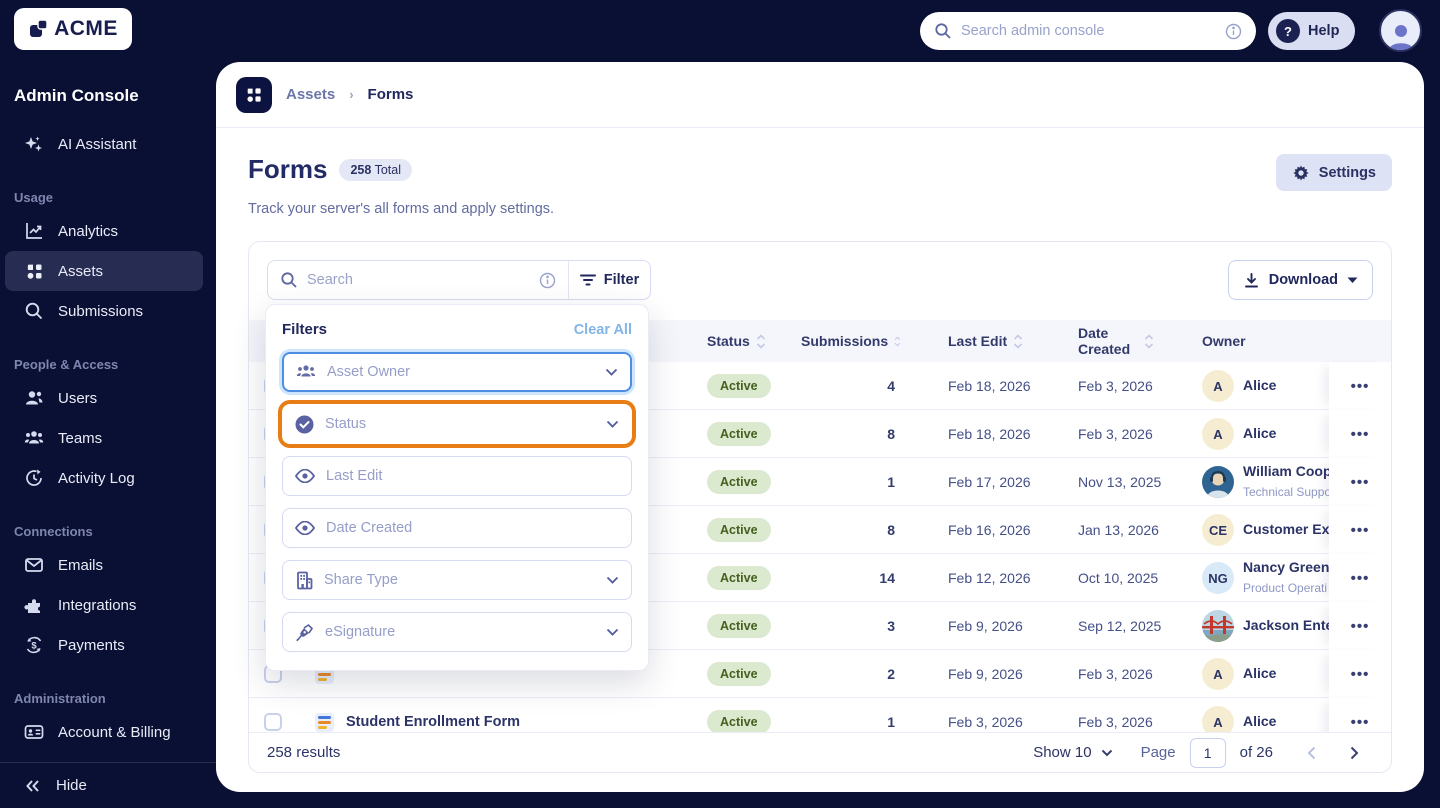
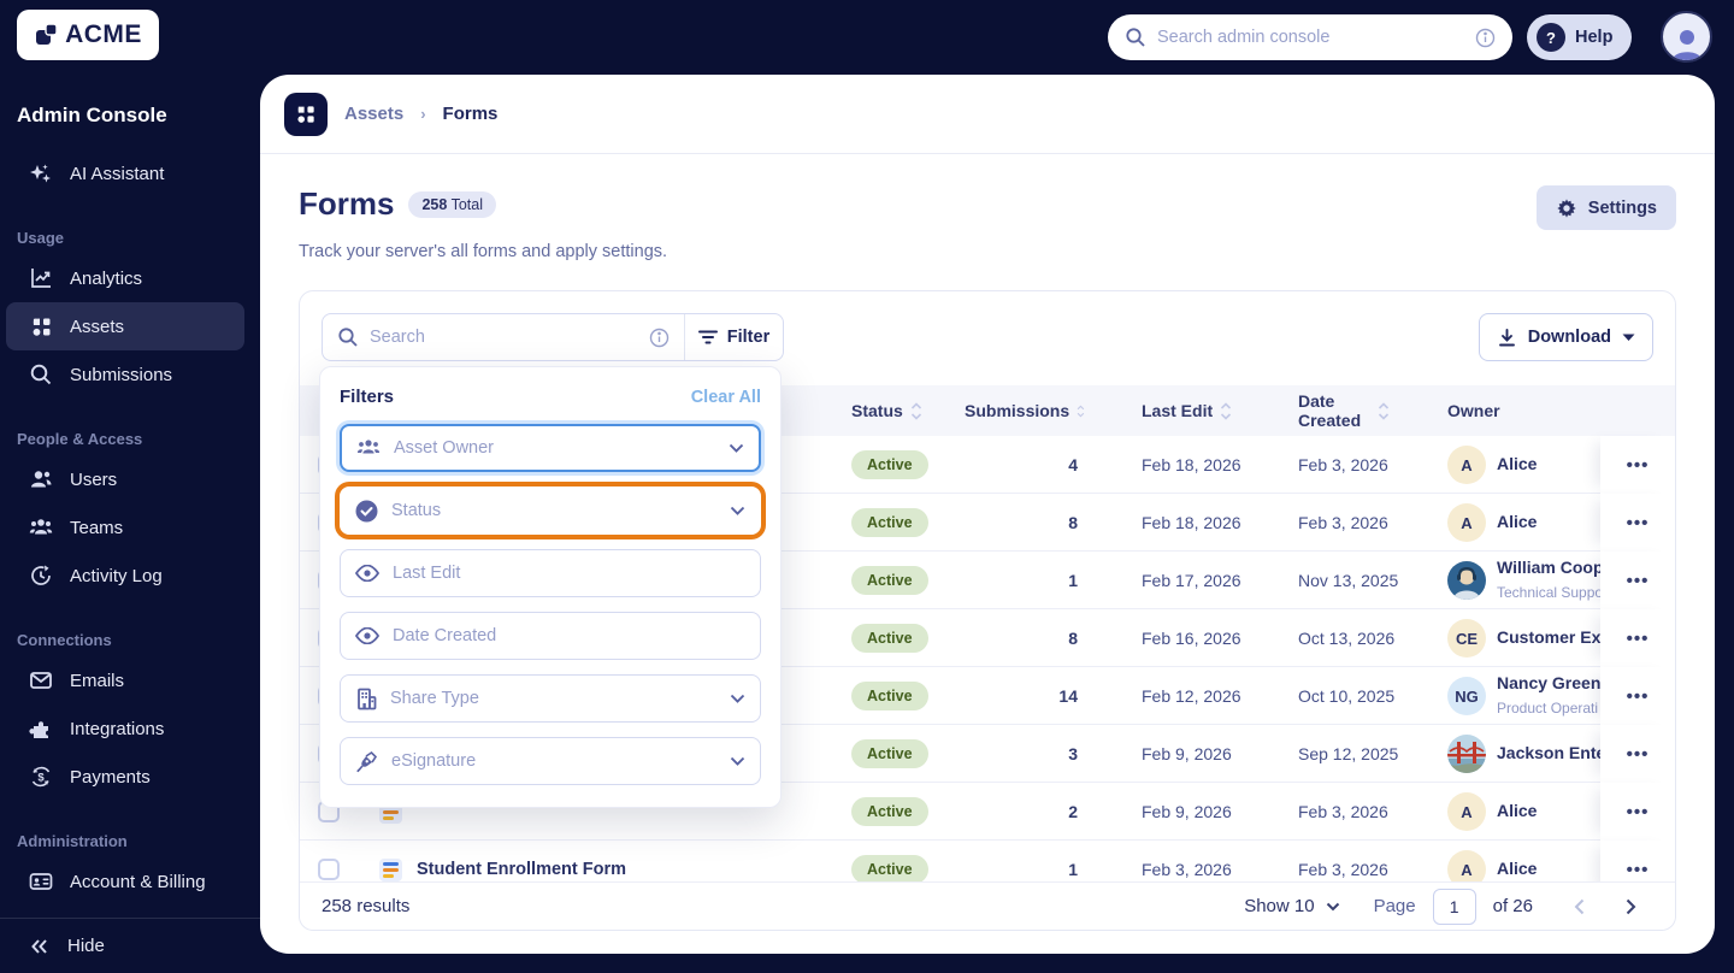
  ACME
  Search admin console
  ?
  Help
  Admin Console
  AI Assistant
  Usage
  Analytics
  Assets
  Submissions
  People & Access
  Users
  Teams
  Activity Log
  Connections
  Emails
  Integrations
  $
  Payments
  Administration
  Account & Billing
  Hide
  Assets
  ›
  Forms
  Forms
  258 Total
  Settings
  Track your server's all forms and apply settings.
  Search
  Filter
  Download
  Status
  Submissions
  Last Edit
  Date Created
  Owner
  Active
  4
  Feb 18, 2026
  Feb 3, 2026
  A
  Alice
  •••
  Active
  8
  Feb 18, 2026
  Feb 3, 2026
  A
  Alice
  •••
  Active
  1
  Feb 17, 2026
  Nov 13, 2025
  William Coop
  Technical Suppo
  •••
  Active
  8
  Feb 16, 2026
- Jan 13, 2026
+ Oct 13, 2026
  CE
  Customer Ex
  •••
  Active
  14
  Feb 12, 2026
  Oct 10, 2025
  NG
  Nancy Green
  Product Operati
  •••
  Active
  3
  Feb 9, 2026
  Sep 12, 2025
  Jackson Ent
  •••
  Active
  2
  Feb 9, 2026
  Feb 3, 2026
  A
  Alice
  •••
  Student Enrollment Form
  Active
  1
  Feb 3, 2026
  Feb 3, 2026
  A
  Alice
  •••
  258 results
  Show 10
  Page
  1
  of 26
  Filters
  Clear All
  Asset Owner
  Status
  Last Edit
  Date Created
  Share Type
  eSignature
